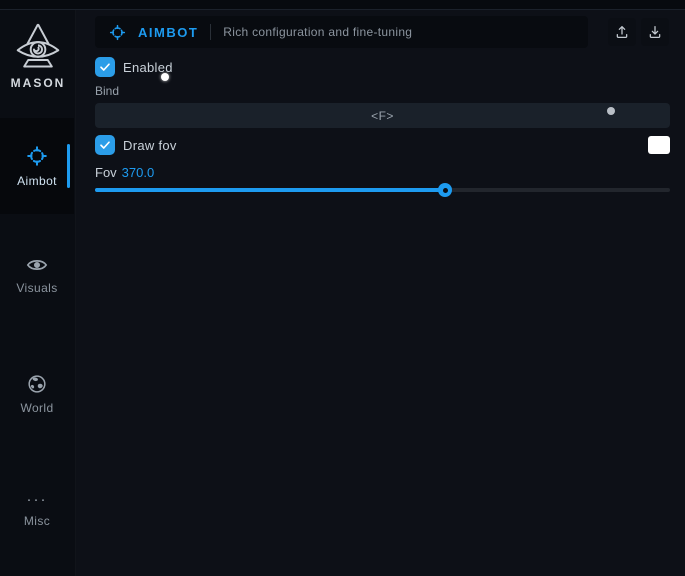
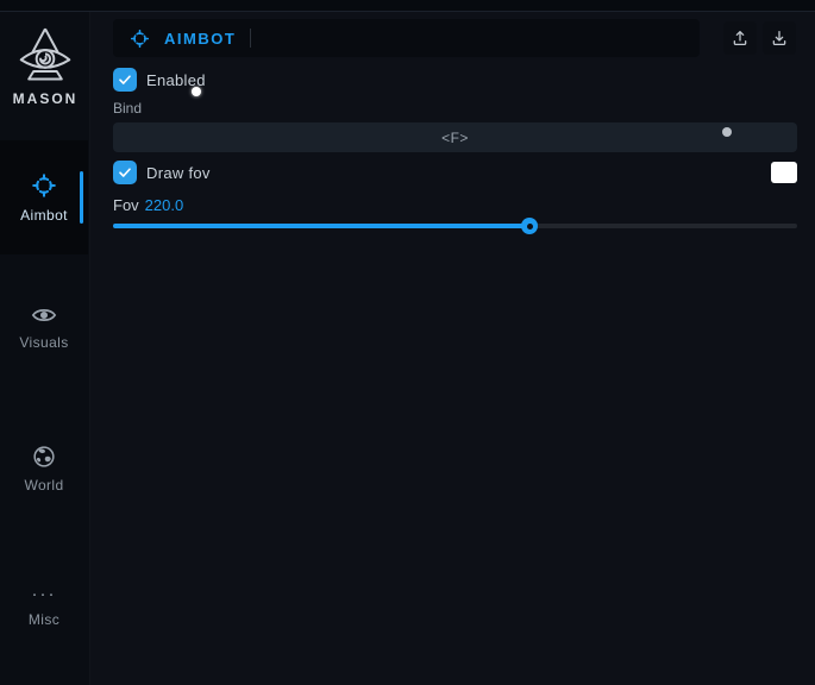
  MASON
  Aimbot
  Visuals
  World
  ···
  Misc
  AIMBOT
- Rich configuration and fine-tuning
  Enabled
  Bind
  <F>
  Draw fov
- Fov 370.0
+ Fov 220.0
